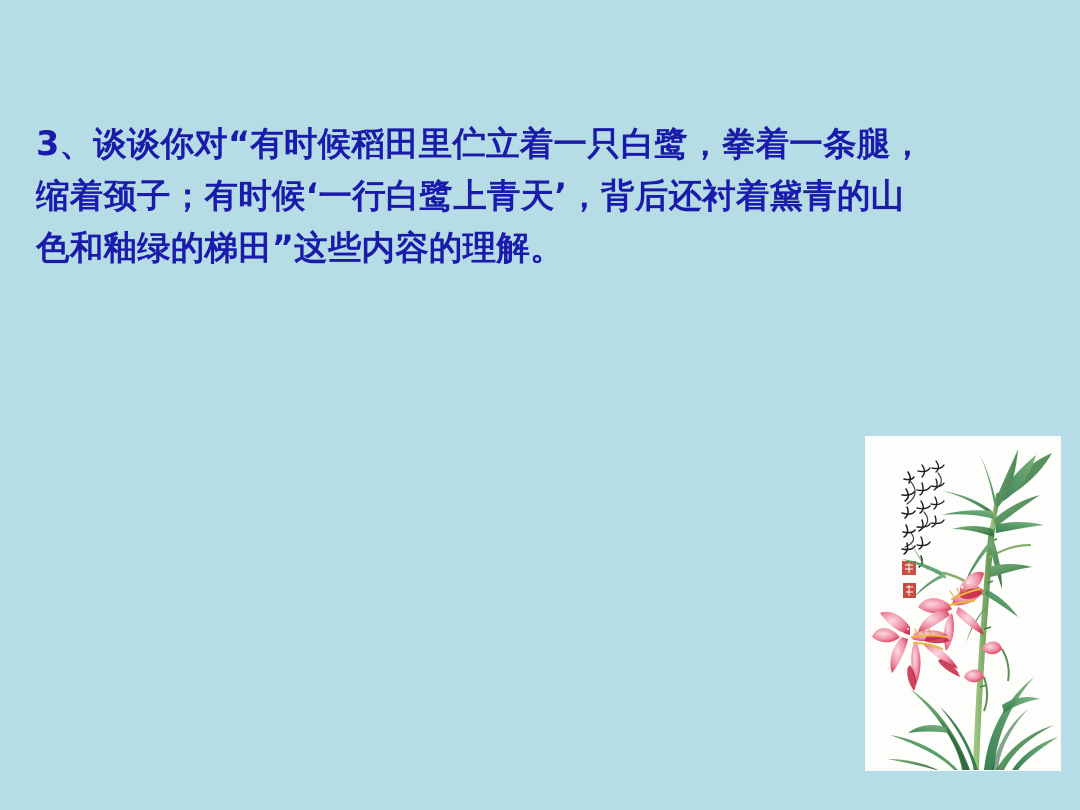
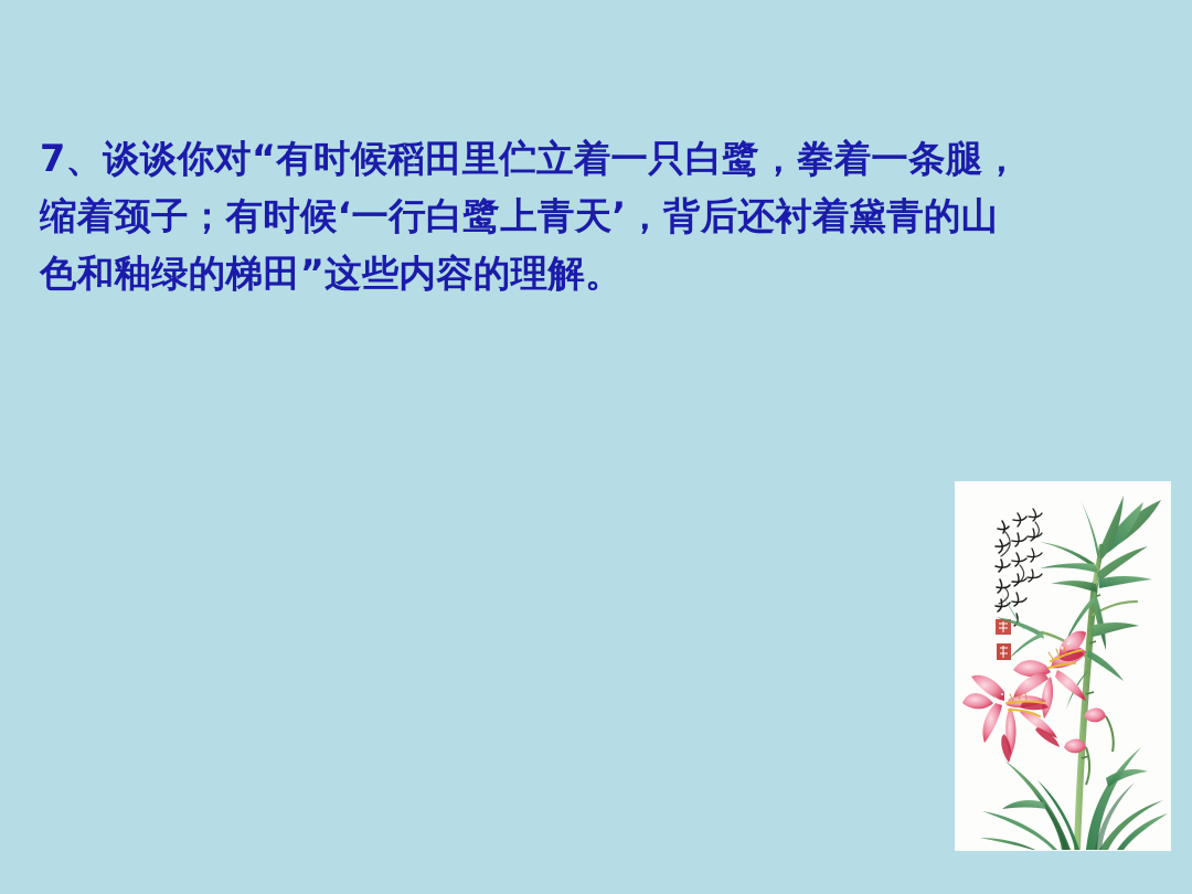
- 3、谈谈你对“有时候稻田里伫立着一只白鹭，拳着一条腿，
+ 7、谈谈你对“有时候稻田里伫立着一只白鹭，拳着一条腿，
  缩着颈子；有时候‘一行白鹭上青天’，背后还衬着黛青的山
  色和釉绿的梯田”这些内容的理解。
